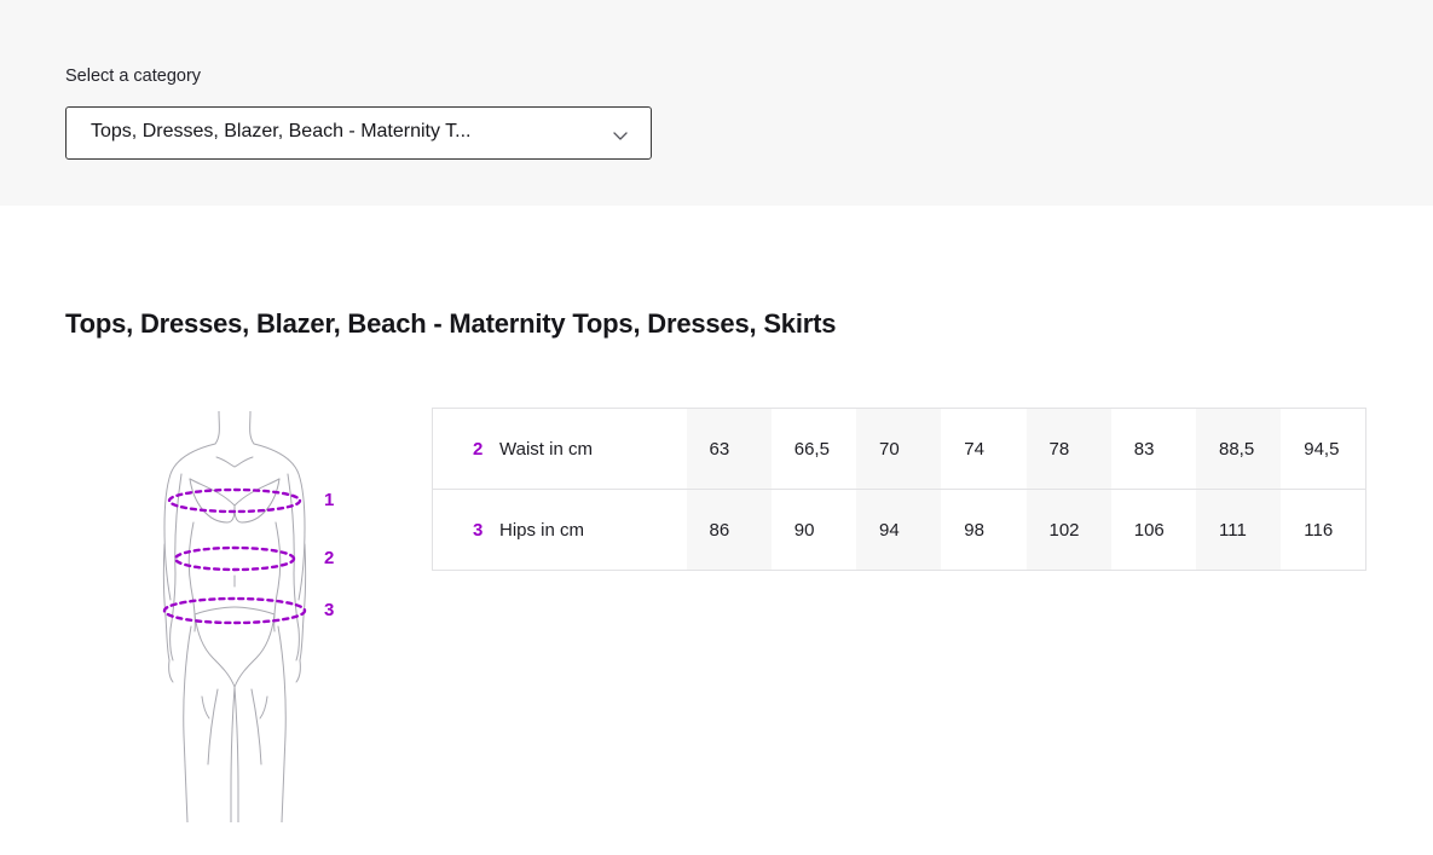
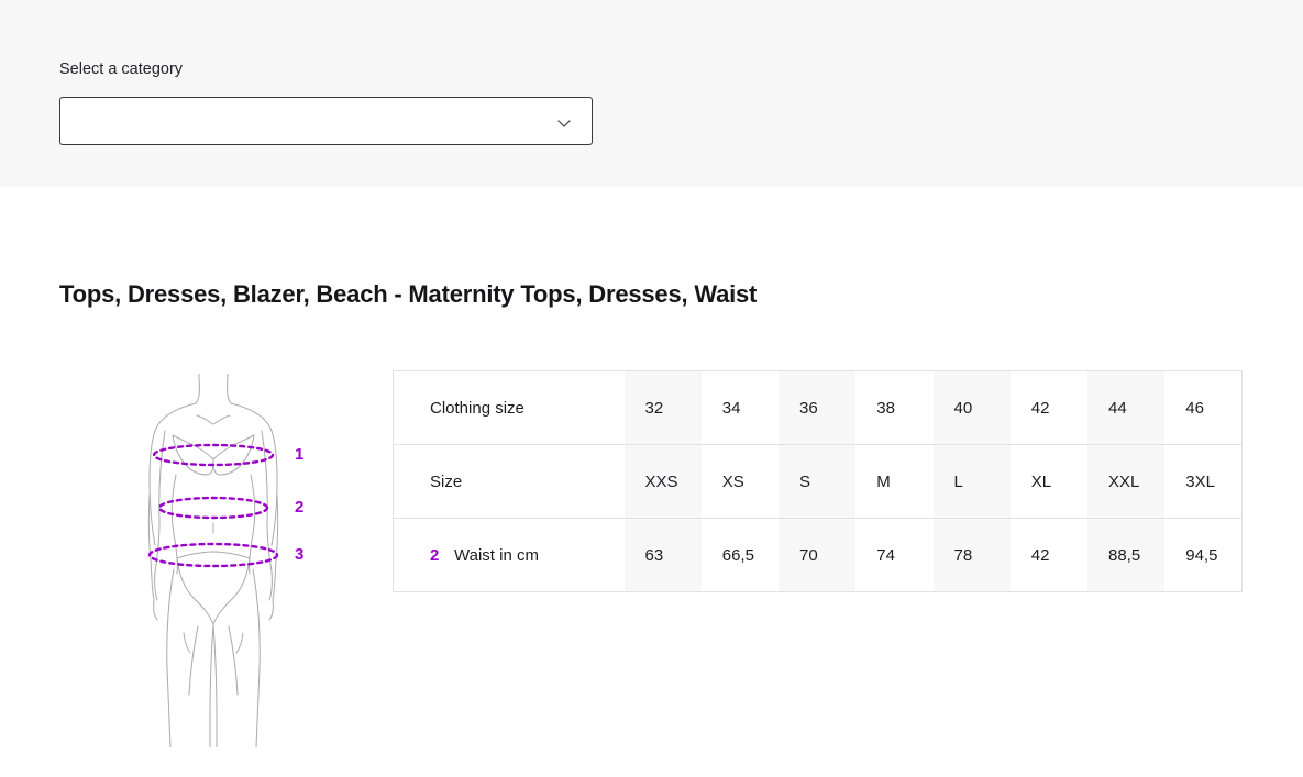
  Select a category
- Tops, Dresses, Blazer, Beach - Maternity T...
- Tops, Dresses, Blazer, Beach - Maternity Tops, Dresses, Skirts
+ Tops, Dresses, Blazer, Beach - Maternity Tops, Dresses, Waist
  1
  2
  3
+ Clothing size	32	34	36	38	40	42	44	46
+ Size	XXS	XS	S	M	L	XL	XXL	3XL
- 2 Waist in cm	63	66,5	70	74	78	83	88,5	94,5
+ 2 Waist in cm	63	66,5	70	74	78	42	88,5	94,5
- 3 Hips in cm	86	90	94	98	102	106	111	116
